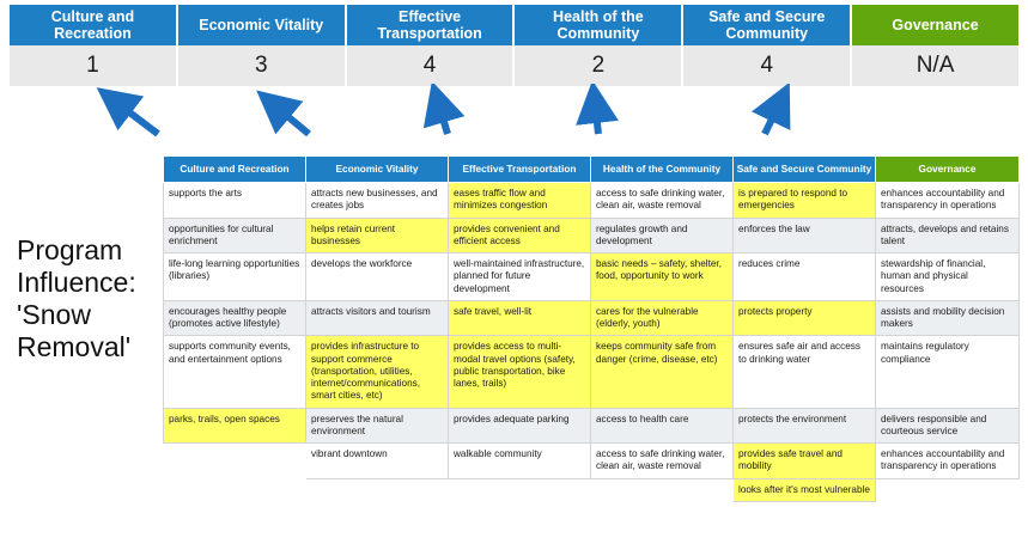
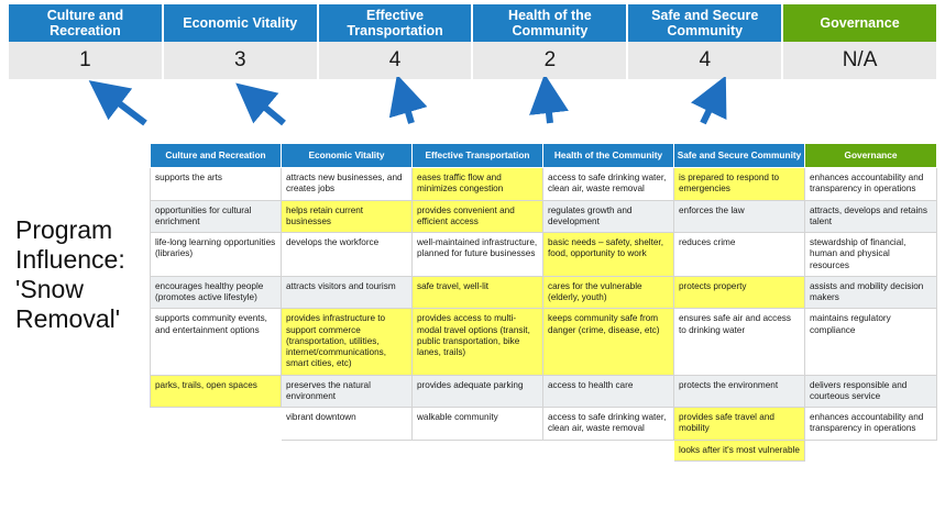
  Culture and Recreation
  Economic Vitality
  Effective Transportation
  Health of the Community
  Safe and Secure Community
  Governance
  1
  3
  4
  2
  4
  N/A
  Program
  Influence:
  'Snow
  Removal'
  Culture and Recreation	Economic Vitality	Effective Transportation	Health of the Community	Safe and Secure Community	Governance
  supports the arts	attracts new businesses, and creates jobs	eases traffic flow and minimizes congestion	access to safe drinking water, clean air, waste removal	is prepared to respond to emergencies	enhances accountability and transparency in operations
  opportunities for cultural enrichment	helps retain current businesses	provides convenient and efficient access	regulates growth and development	enforces the law	attracts, develops and retains talent
- life-long learning opportunities (libraries)	develops the workforce	well-maintained infrastructure, planned for future development	basic needs – safety, shelter, food, opportunity to work	reduces crime	stewardship of financial, human and physical resources
+ life-long learning opportunities (libraries)	develops the workforce	well-maintained infrastructure, planned for future businesses	basic needs – safety, shelter, food, opportunity to work	reduces crime	stewardship of financial, human and physical resources
  encourages healthy people (promotes active lifestyle)	attracts visitors and tourism	safe travel, well-lit	cares for the vulnerable (elderly, youth)	protects property	assists and mobility decision makers
- supports community events, and entertainment options	provides infrastructure to support commerce (transportation, utilities, internet/communications, smart cities, etc)	provides access to multi-modal travel options (safety, public transportation, bike lanes, trails)	keeps community safe from danger (crime, disease, etc)	ensures safe air and access to drinking water	maintains regulatory compliance
+ supports community events, and entertainment options	provides infrastructure to support commerce (transportation, utilities, internet/communications, smart cities, etc)	provides access to multi-modal travel options (transit, public transportation, bike lanes, trails)	keeps community safe from danger (crime, disease, etc)	ensures safe air and access to drinking water	maintains regulatory compliance
  parks, trails, open spaces	preserves the natural environment	provides adequate parking	access to health care	protects the environment	delivers responsible and courteous service
  	vibrant downtown	walkable community	access to safe drinking water, clean air, waste removal	provides safe travel and mobility	enhances accountability and transparency in operations
  				looks after it's most vulnerable
